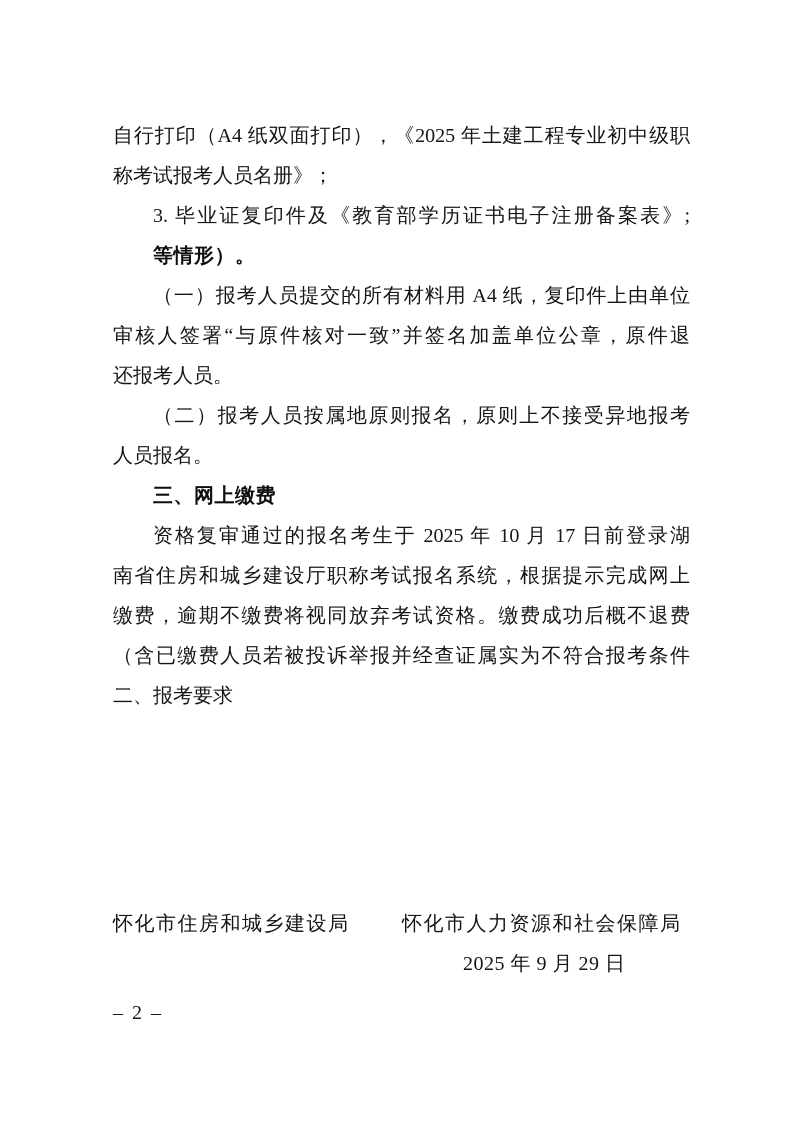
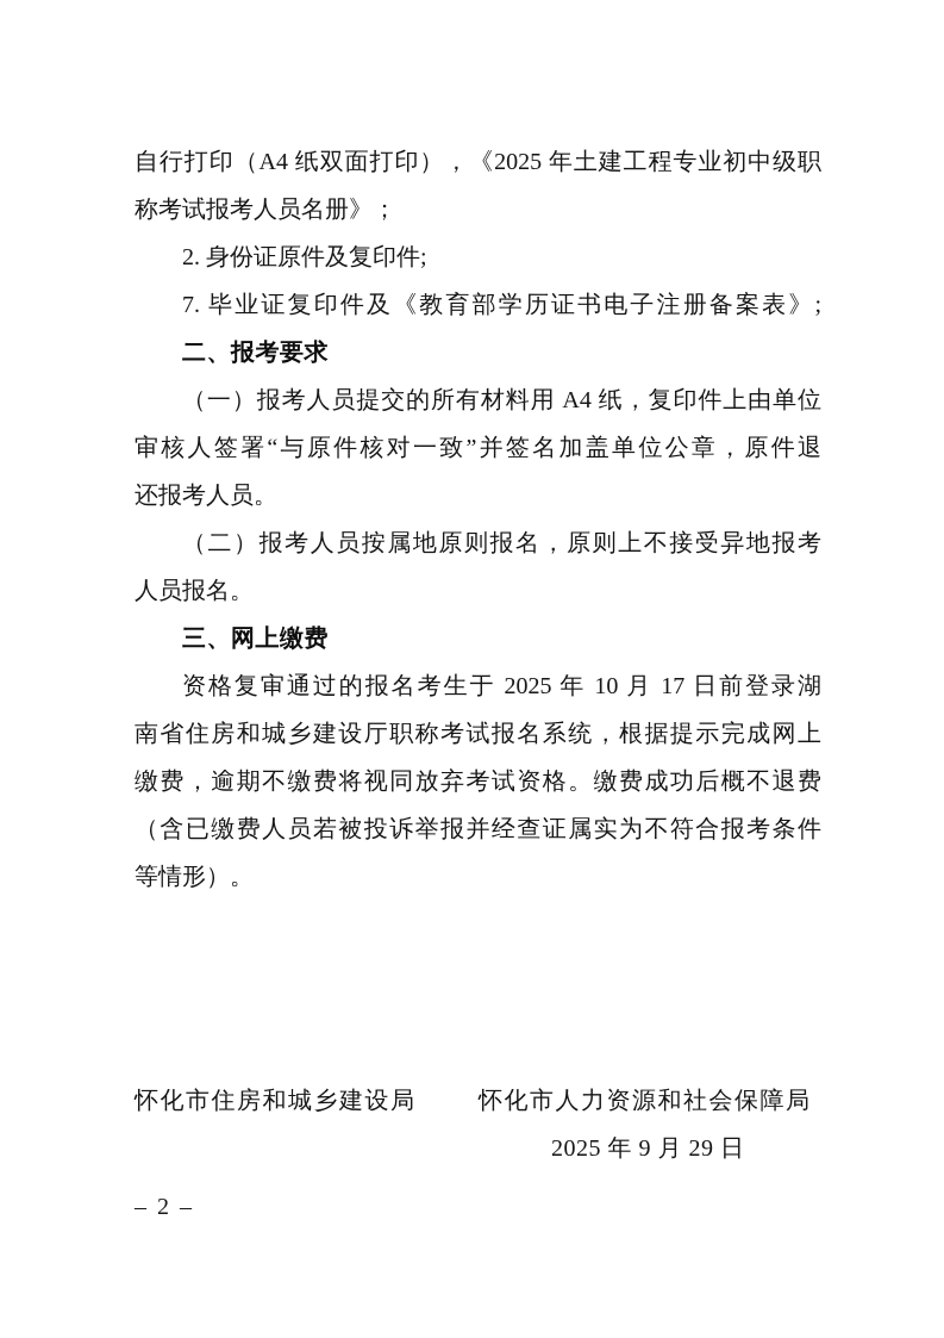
  自行打印（A4 纸双面打印），《2025 年土建工程专业初中级职
  称考试报考人员名册》；
+ 2. 身份证原件及复印件;
- 3. 毕业证复印件及《教育部学历证书电子注册备案表》;
+ 7. 毕业证复印件及《教育部学历证书电子注册备案表》;
- 等情形）。
+ 二、报考要求
  （一）报考人员提交的所有材料用 A4 纸，复印件上由单位
  审核人签署“与原件核对一致”并签名加盖单位公章，原件退
  还报考人员。
  （二）报考人员按属地原则报名，原则上不接受异地报考
  人员报名。
  三、网上缴费
  资格复审通过的报名考生于 2025 年 10 月 17 日前登录湖
  南省住房和城乡建设厅职称考试报名系统，根据提示完成网上
  缴费，逾期不缴费将视同放弃考试资格。缴费成功后概不退费
  （含已缴费人员若被投诉举报并经查证属实为不符合报考条件
- 二、报考要求
+ 等情形）。
  怀化市住房和城乡建设局
  怀化市人力资源和社会保障局
  2025 年 9 月 29 日
  – 2 –
